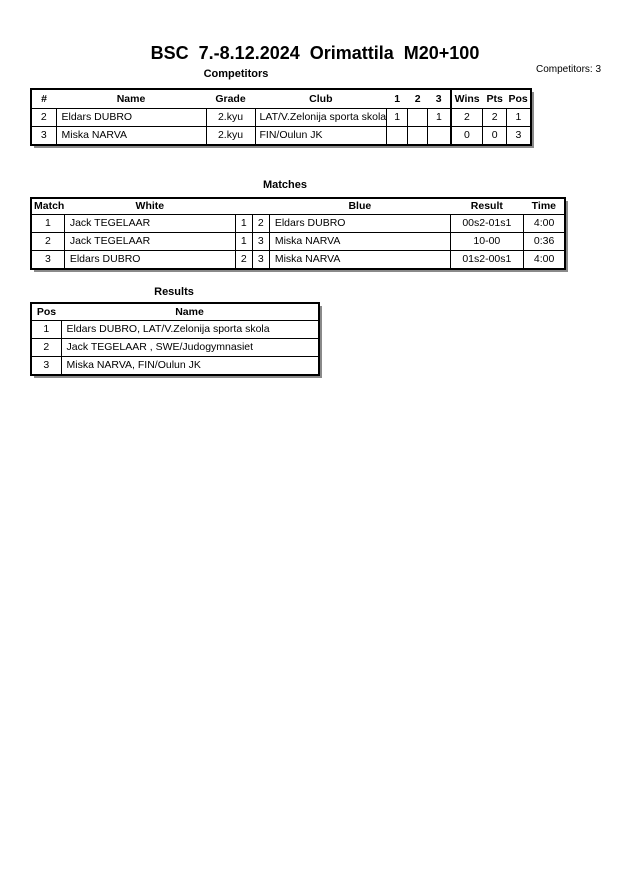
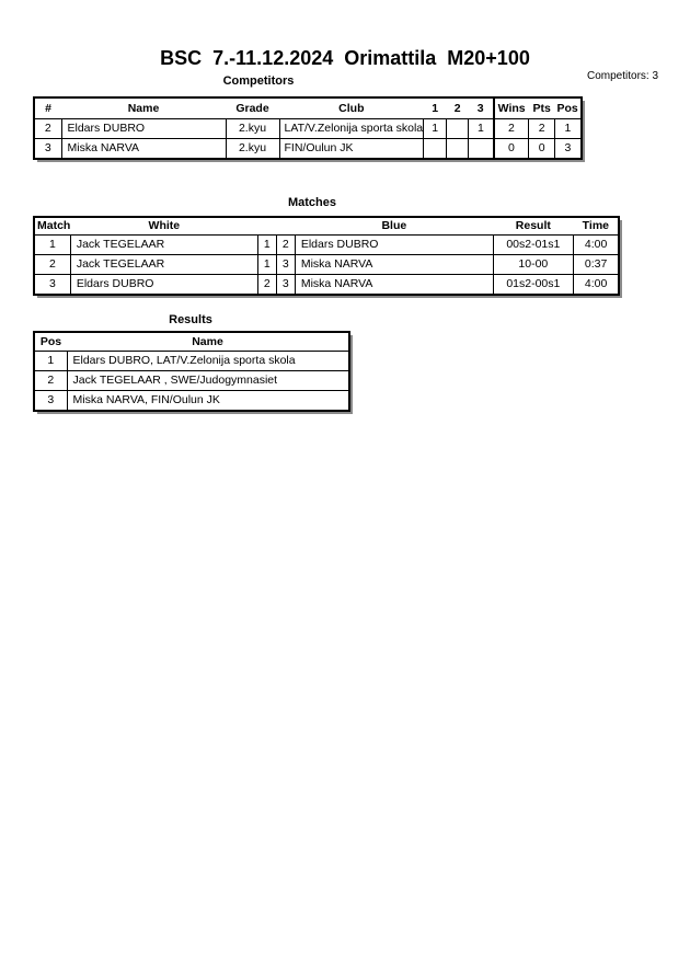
- BSC 7.-8.12.2024 Orimattila M20+100
+ BSC 7.-11.12.2024 Orimattila M20+100
  Competitors: 3
  Competitors
  #	Name	Grade	Club	1	2	3	Wins	Pts	Pos
  2	Eldars DUBRO	2.kyu	LAT/V.Zelonija sporta skola	1		1	2	2	1
  3	Miska NARVA	2.kyu	FIN/Oulun JK				0	0	3
  Matches
  Match	White			Blue	Result	Time
  1	Jack TEGELAAR	1	2	Eldars DUBRO	00s2-01s1	4:00
- 2	Jack TEGELAAR	1	3	Miska NARVA	10-00	0:36
+ 2	Jack TEGELAAR	1	3	Miska NARVA	10-00	0:37
  3	Eldars DUBRO	2	3	Miska NARVA	01s2-00s1	4:00
  Results
  Pos	Name
  1	Eldars DUBRO, LAT/V.Zelonija sporta skola
  2	Jack TEGELAAR , SWE/Judogymnasiet
  3	Miska NARVA, FIN/Oulun JK
